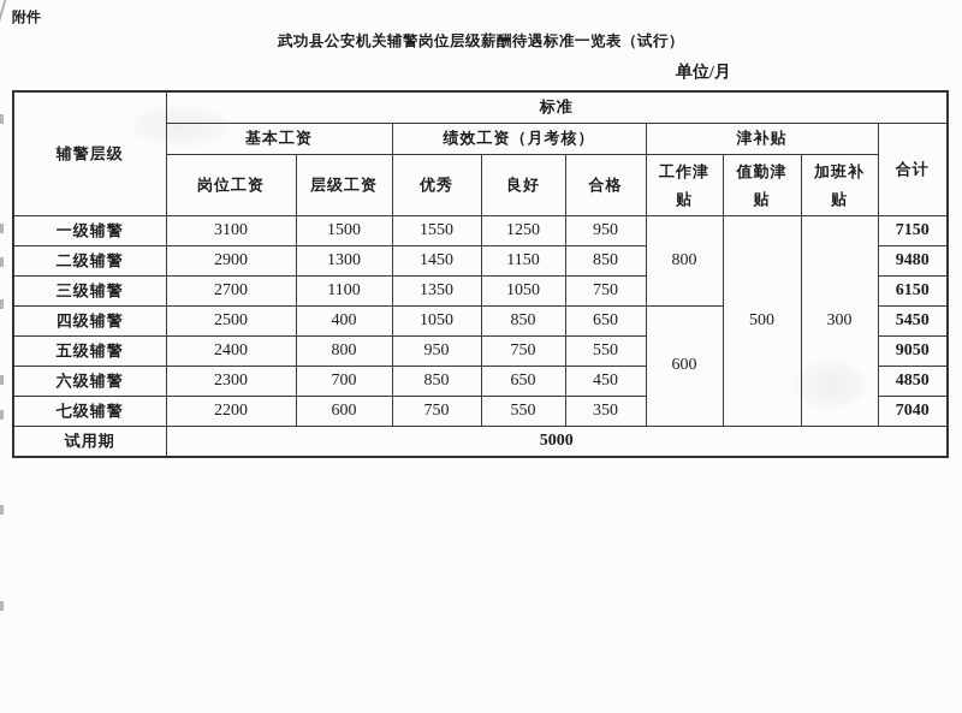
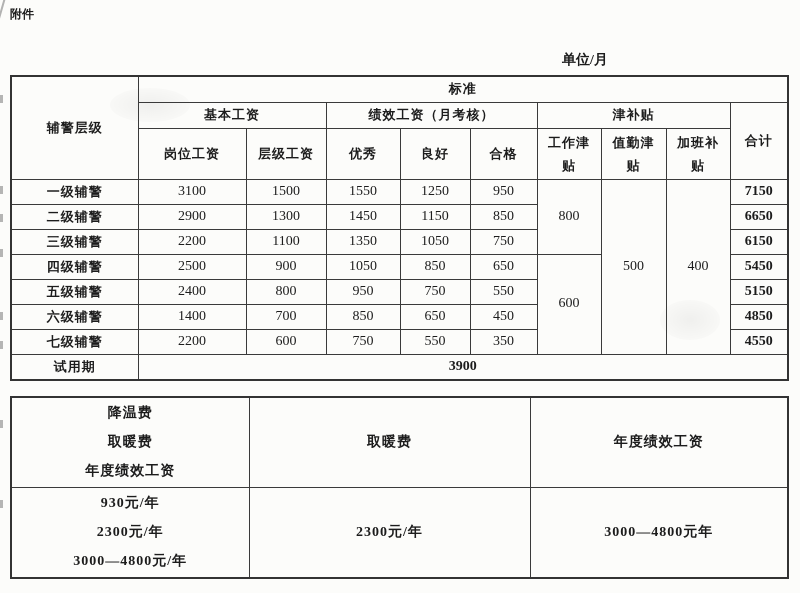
  附件
- 武功县公安机关辅警岗位层级薪酬待遇标准一览表（试行）
  单位/月
  辅警层级	标准
  基本工资	绩效工资（月考核）	津补贴	合计
  岗位工资	层级工资	优秀	良好	合格	工作津贴	值勤津贴	加班补贴
- 一级辅警	3100	1500	1550	1250	950	800	500	300	7150
+ 一级辅警	3100	1500	1550	1250	950	800	500	400	7150
- 二级辅警	2900	1300	1450	1150	850	9480
+ 二级辅警	2900	1300	1450	1150	850	6650
- 三级辅警	2700	1100	1350	1050	750	6150
+ 三级辅警	2200	1100	1350	1050	750	6150
- 四级辅警	2500	400	1050	850	650	600	5450
+ 四级辅警	2500	900	1050	850	650	600	5450
- 五级辅警	2400	800	950	750	550	9050
+ 五级辅警	2400	800	950	750	550	5150
- 六级辅警	2300	700	850	650	450	4850
+ 六级辅警	1400	700	850	650	450	4850
- 七级辅警	2200	600	750	550	350	7040
+ 七级辅警	2200	600	750	550	350	4550
- 试用期	5000
+ 试用期	3900
+ 降温费 取暖费 年度绩效工资	取暖费	年度绩效工资
+ 930元/年 2300元/年 3000—4800元/年	2300元/年	3000—4800元年
